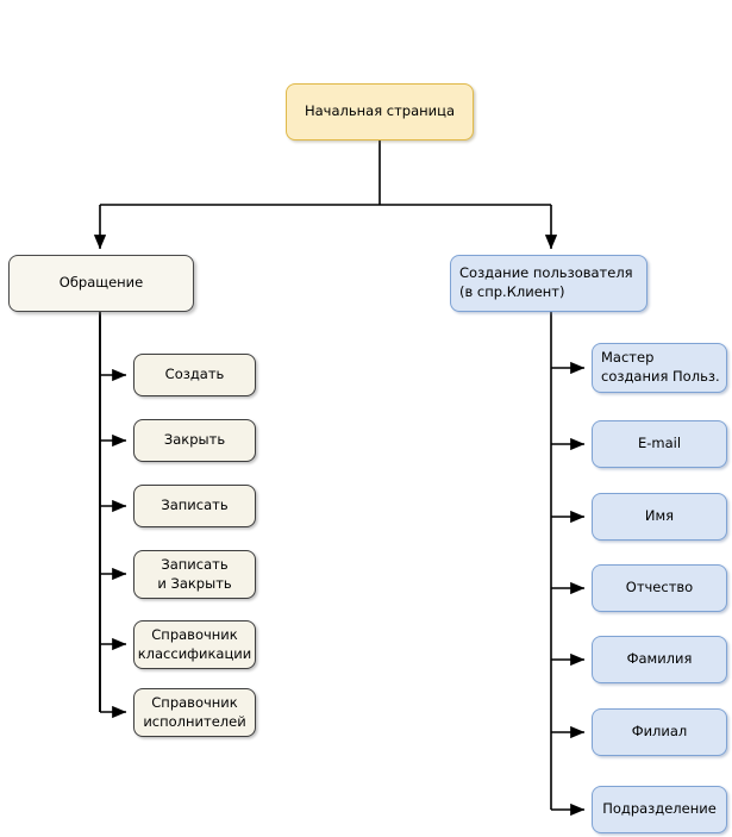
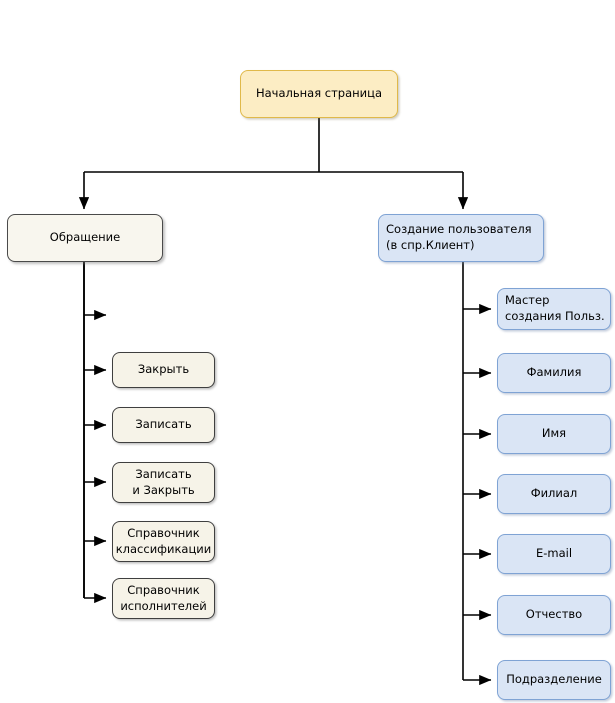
  Начальная страница
  Обращение
- Создать
  Закрыть
  Записать
  Записать
  и Закрыть
  Справочник
  классификации
  Справочник
  исполнителей
  Создание пользователя
  (в спр.Клиент)
  Мастер
  создания Польз.
- E-mail
+ Фамилия
  Имя
- Отчество
+ Филиал
- Фамилия
+ E-mail
- Филиал
+ Отчество
  Подразделение
